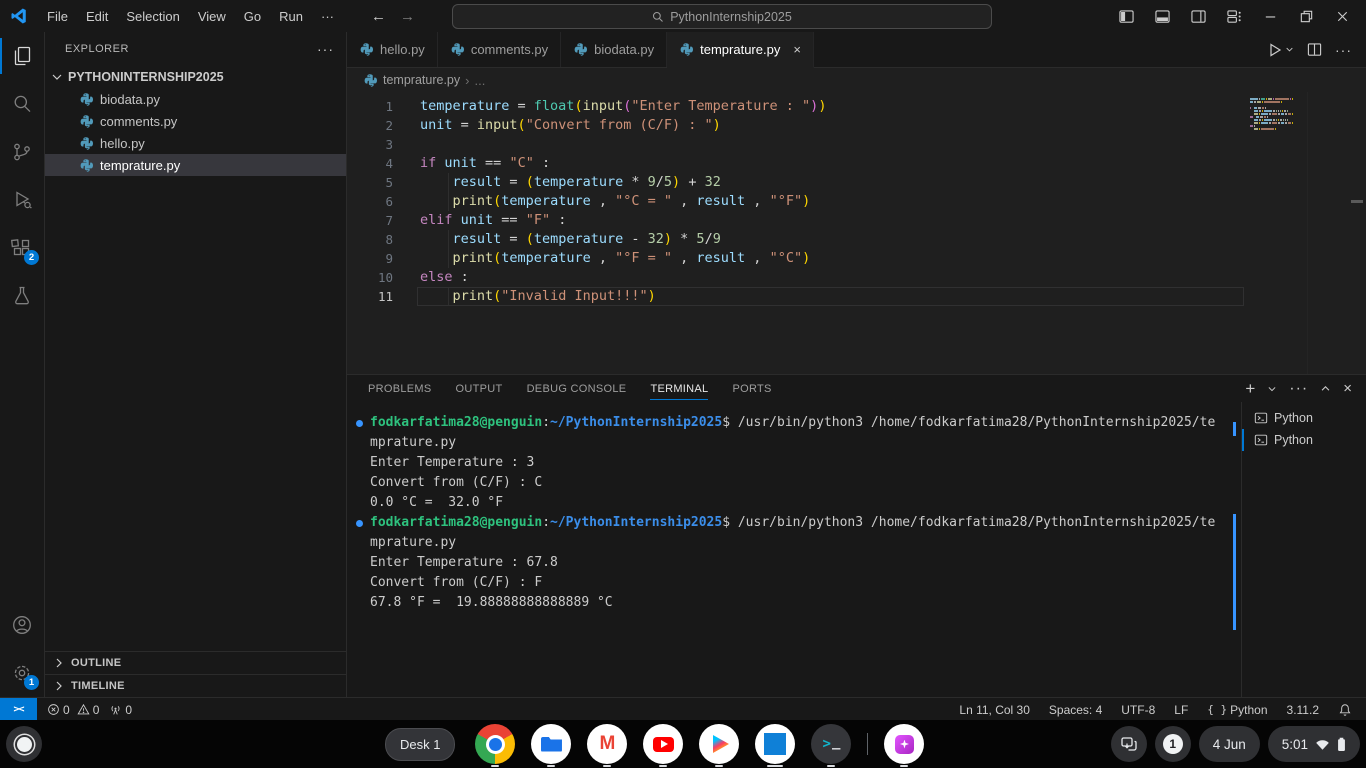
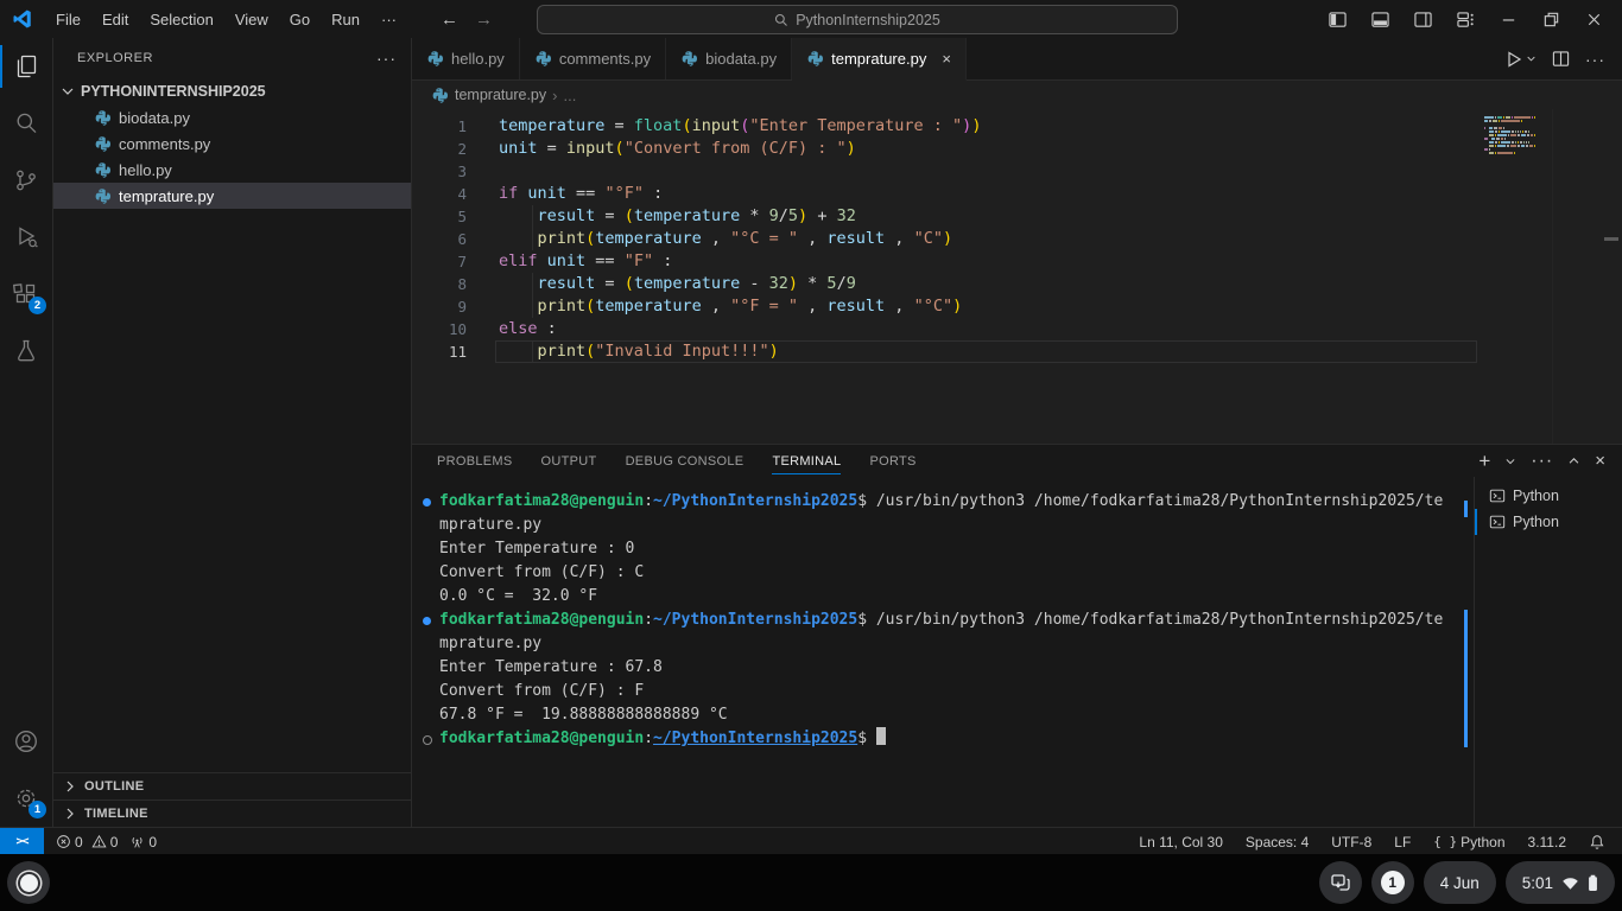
  File
  Edit
  Selection
  View
  Go
  Run
  ···
  ←
  →
  PythonInternship2025
  2
  1
  EXPLORER
  ···
  PYTHONINTERNSHIP2025
  biodata.py
  comments.py
  hello.py
  temprature.py
  OUTLINE
  TIMELINE
  hello.py
  comments.py
  biodata.py
  temprature.py
  ×
  ···
  temprature.py
  ›
  ...
  1
  temperature = float(input("Enter Temperature : "))
  2
  unit = input("Convert from (C/F) : ")
  3
  4
- if unit == "C" :
+ if unit == "°F" :
  5
  result = (temperature * 9/5) + 32
  6
- print(temperature , "°C = " , result , "°F")
+ print(temperature , "°C = " , result , "C")
  7
  elif unit == "F" :
  8
  result = (temperature - 32) * 5/9
  9
  print(temperature , "°F = " , result , "°C")
  10
  else :
  11
  print("Invalid Input!!!")
  PROBLEMS
  OUTPUT
  DEBUG CONSOLE
  TERMINAL
  PORTS
  +
  ···
  ×
  fodkarfatima28@penguin:~/PythonInternship2025$ /usr/bin/python3 /home/fodkarfatima28/PythonInternship2025/te
  mprature.py
- Enter Temperature : 3
+ Enter Temperature : 0
  Convert from (C/F) : C
  0.0 °C = 32.0 °F
  fodkarfatima28@penguin:~/PythonInternship2025$ /usr/bin/python3 /home/fodkarfatima28/PythonInternship2025/te
  mprature.py
  Enter Temperature : 67.8
  Convert from (C/F) : F
  67.8 °F = 19.88888888888889 °C
+ fodkarfatima28@penguin:~/PythonInternship2025$
  Python
  Python
  ><
  0
  0
  0
  Ln 11, Col 30
  Spaces: 4
  UTF-8
  LF
  { }
  Python
  3.11.2
- Desk 1
- M
  1
  4 Jun
  5:01
